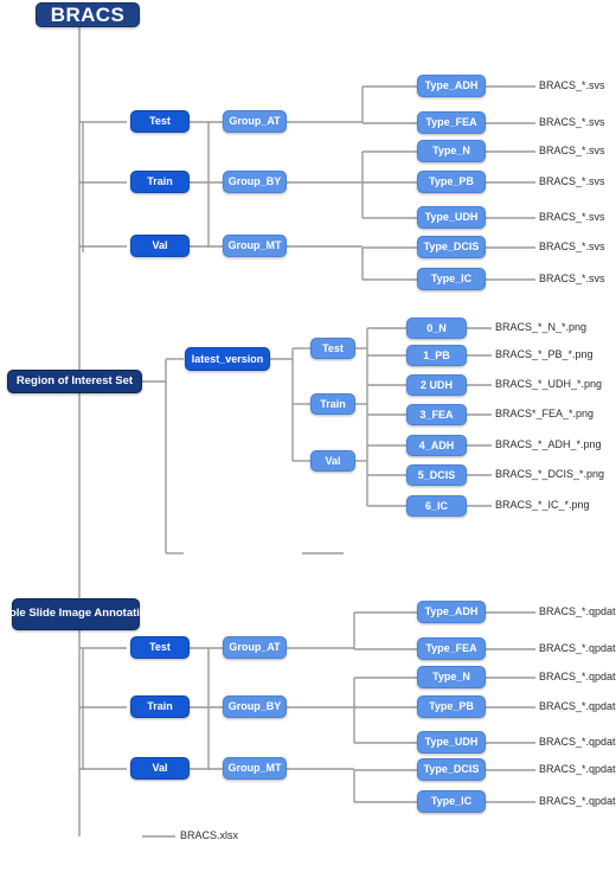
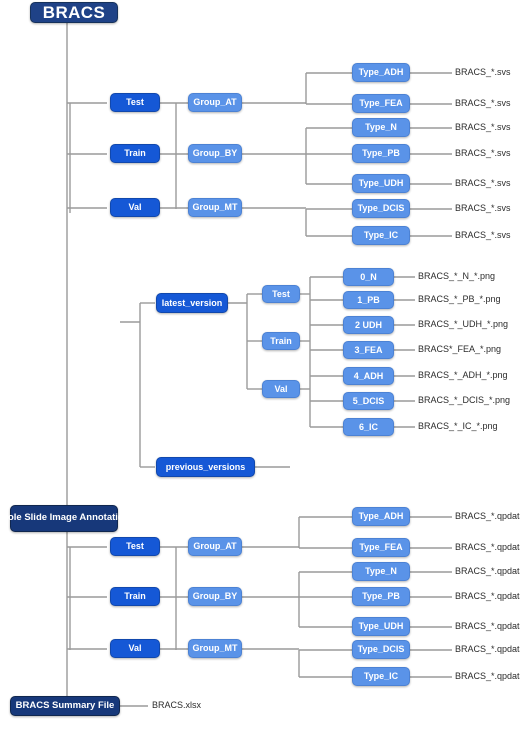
  BRACS
  Test
  Train
  Val
  Group_AT
  Group_BY
  Group_MT
  Type_ADH
  Type_FEA
  Type_N
  Type_PB
  Type_UDH
  Type_DCIS
  Type_IC
  BRACS_*.svs
  BRACS_*.svs
  BRACS_*.svs
  BRACS_*.svs
  BRACS_*.svs
  BRACS_*.svs
  BRACS_*.svs
- Region of Interest Set
  latest_version
+ previous_versions
  Test
  Train
  Val
  0_N
  1_PB
  2 UDH
  3_FEA
  4_ADH
  5_DCIS
  6_IC
  BRACS_*_N_*.png
  BRACS_*_PB_*.png
  BRACS_*_UDH_*.png
  BRACS*_FEA_*.png
  BRACS_*_ADH_*.png
  BRACS_*_DCIS_*.png
  BRACS_*_IC_*.png
  hole Slide Image Annotations
  Test
  Train
  Val
  Group_AT
  Group_BY
  Group_MT
  Type_ADH
  Type_FEA
  Type_N
  Type_PB
  Type_UDH
  Type_DCIS
  Type_IC
  BRACS_*.qpdat
  BRACS_*.qpdat
  BRACS_*.qpdat
  BRACS_*.qpdat
  BRACS_*.qpdat
  BRACS_*.qpdat
  BRACS_*.qpdat
+ BRACS Summary File
  BRACS.xlsx
